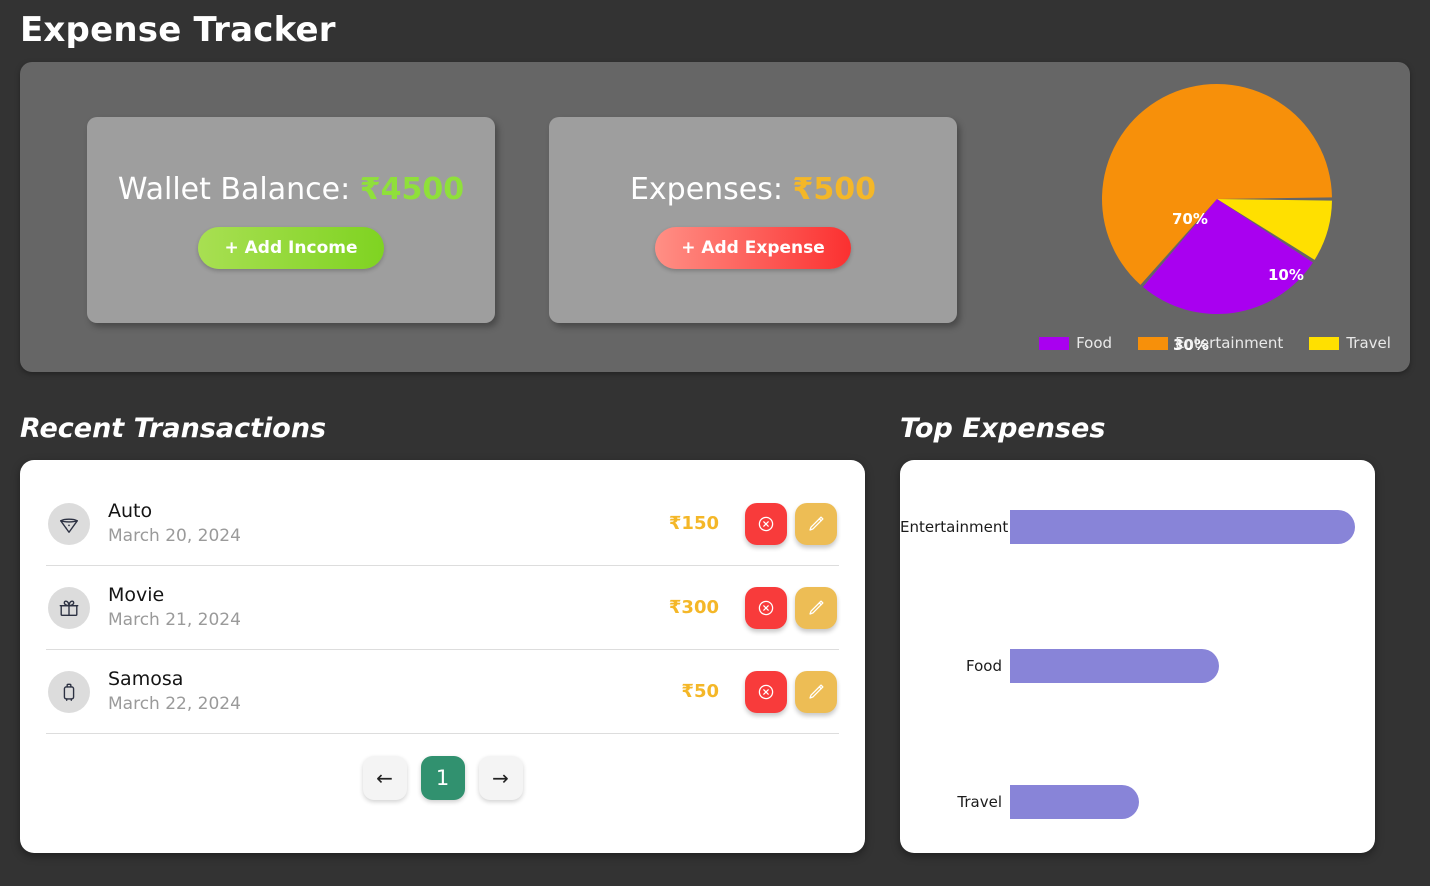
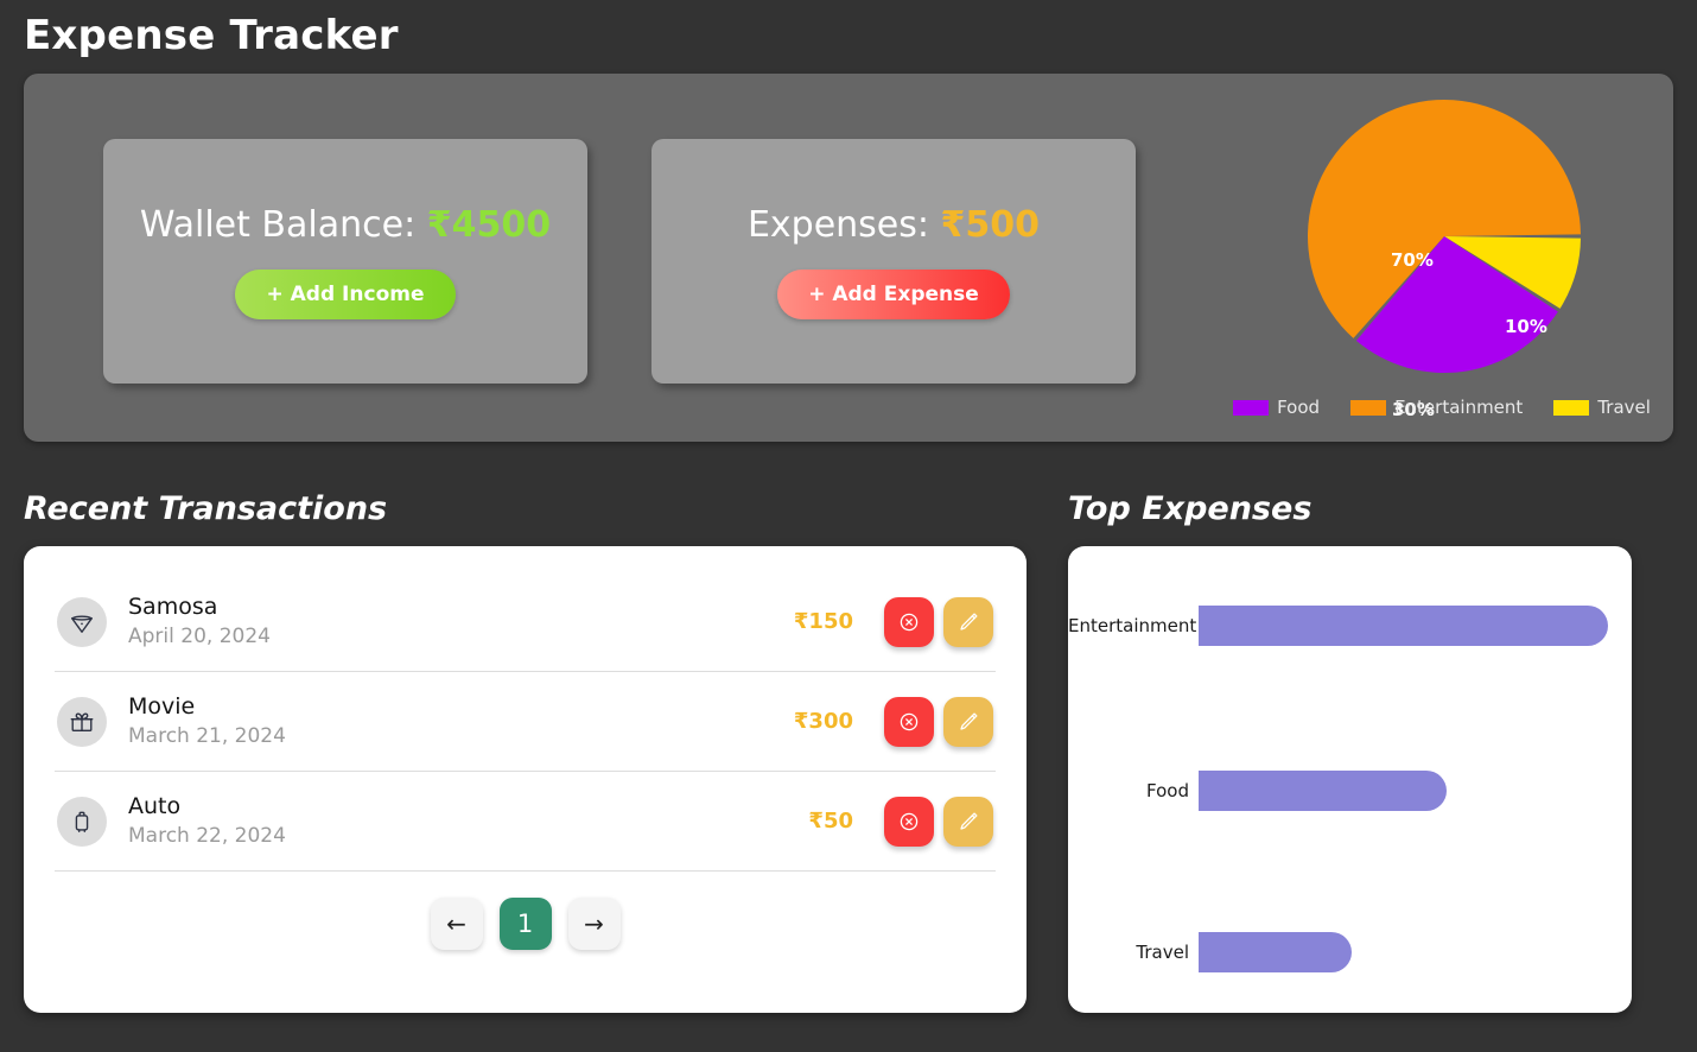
  Expense Tracker
  Wallet Balance: ₹4500
  + Add Income
  Expenses: ₹500
  + Add Expense
  70%
  10%
  30%
  Food
  Entertainment
  Travel
  Recent Transactions
  Top Expenses
- Auto
+ Samosa
- March 20, 2024
+ April 20, 2024
  ₹150
  Movie
  March 21, 2024
  ₹300
- Samosa
+ Auto
  March 22, 2024
  ₹50
  ←
  1
  →
  Entertainment
  Food
  Travel
